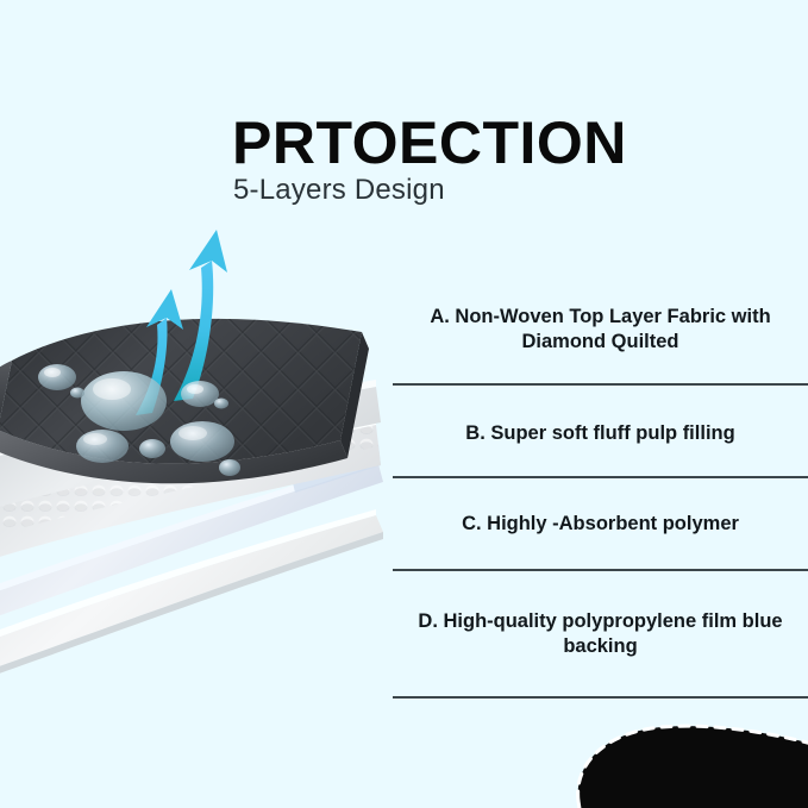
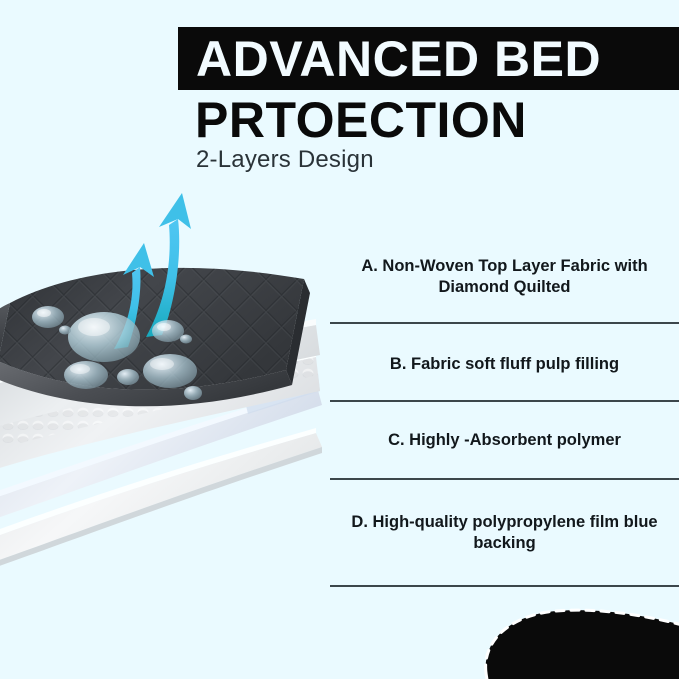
+ ADVANCED BED
  PRTOECTION
- 5-Layers Design
+ 2-Layers Design
  A. Non-Woven Top Layer Fabric with Diamond Quilted
- B. Super soft fluff pulp filling
+ B. Fabric soft fluff pulp filling
  C. Highly -Absorbent polymer
  D. High-quality polypropylene film blue backing
